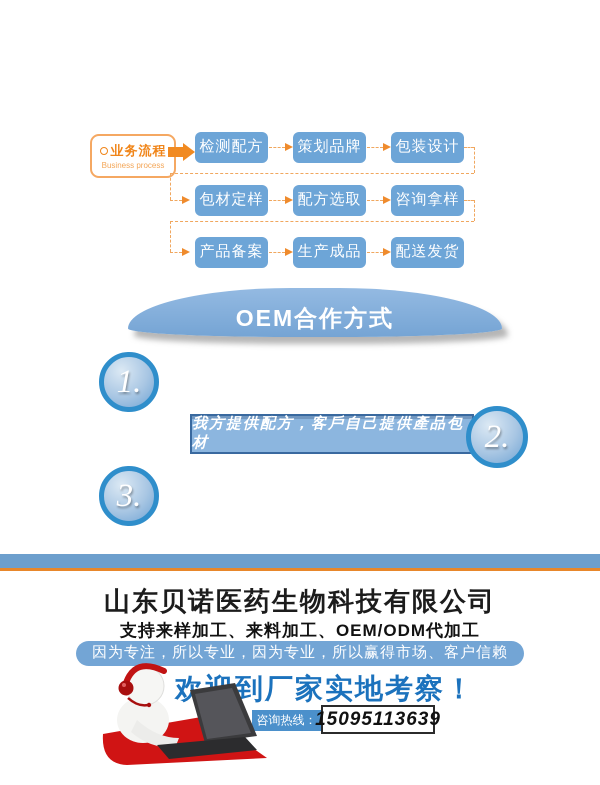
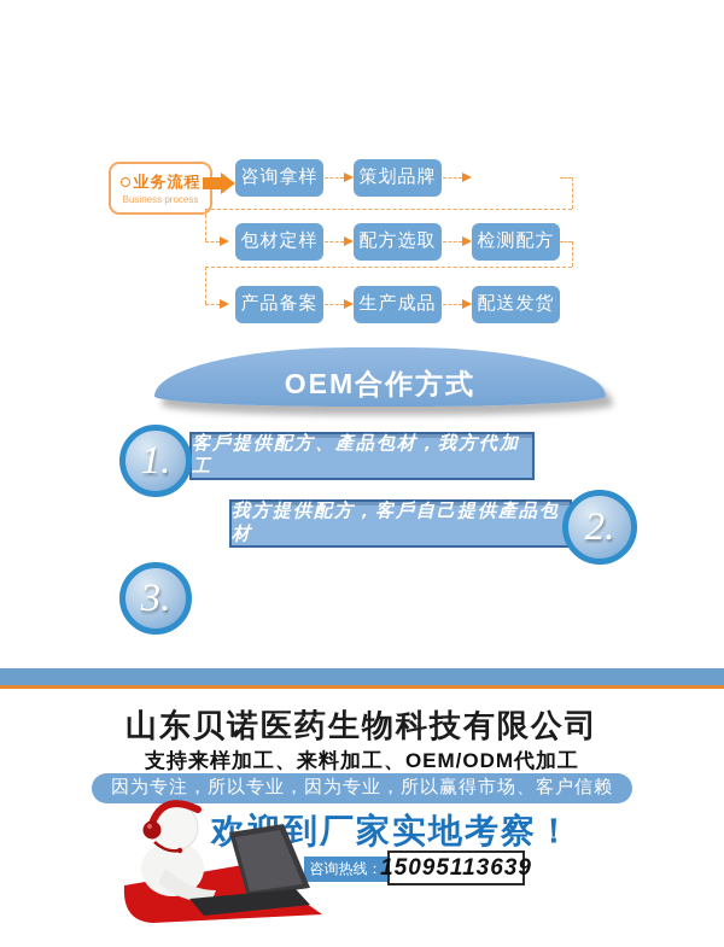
  业务流程
  Business process
- 检测配方
+ 咨询拿样
  策划品牌
- 包装设计
  包材定样
  配方选取
- 咨询拿样
+ 检测配方
  产品备案
  生产成品
  配送发货
  OEM合作方式
+ 客戶提供配方、產品包材，我方代加工
  1.
  我方提供配方，客戶自己提供產品包材
  2.
  3.
  山东贝诺医药生物科技有限公司
  支持来样加工、来料加工、OEM/ODM代加工
  因为专注，所以专业，因为专业，所以赢得市场、客户信赖
  欢到厂家实地考察！
  咨询热线：
  15095113639
